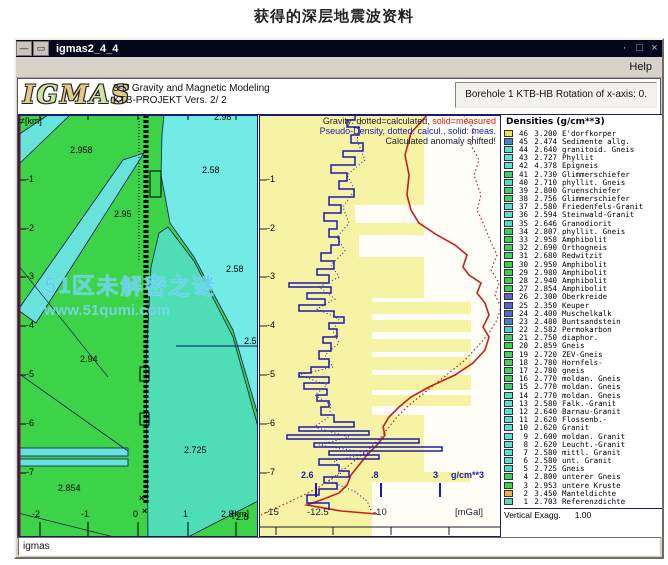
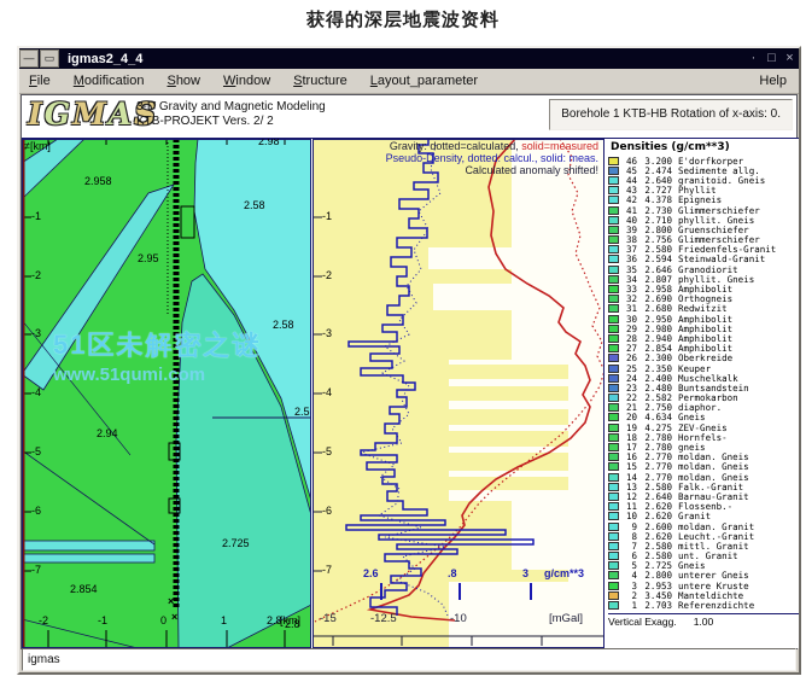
  获得的深层地震波资料
  —
  ▭
  igmas2_4_4
  ·
  □
  ×
+ File
+ Modification
+ Show
+ Window
+ Structure
+ Layout_parameter
  Help
  IGMAS
  3-D Gravity and Magnetic Modeling
  KTB-PROJEKT Vers. 2/ 2
  Borehole 1 KTB-HB Rotation of x-axis: 0.
  ≠[km]
  2.958
  2.95
  2.98
  2.58
  2.58
  2.5
  2.94
  2.725
  2.854
  2.8
  -1
  -2
  -3
  -4
  -5
  -6
  -7
  -2
  -1
  0
  1
  2.8
  [km]
  ×
  ×
  51区未解密之谜
  www.51qumi.com
  Gravity: dotted=calculated, solid=measured
  Pseudo-Density, dotted: calcul., solid: meas.
  Calculated anomaly shifted!
  -1
  -2
  -3
  -4
  -5
  -6
  -7
  2.6
  .8
  3
  g/cm**3
  -15
  -12.5
  -10
  [mGal]
  Densities (g/cm**3)
  46
  3.200
  E'dorfkorper
  45
  2.474
  Sedimente allg.
  44
  2.640
  granitoid. Gneis
  43
  2.727
  Phyllit
  42
  4.378
  Epigneis
  41
  2.730
  Glimmerschiefer
  40
  2.710
  phyllit. Gneis
  39
  2.800
  Gruenschiefer
  38
  2.756
  Glimmerschiefer
  37
  2.580
  Friedenfels-Granit
  36
  2.594
  Steinwald-Granit
  35
  2.646
  Granodiorit
  34
  2.807
  phyllit. Gneis
  33
  2.958
  Amphibolit
  32
  2.690
  Orthogneis
  31
  2.680
  Redwitzit
  30
  2.950
  Amphibolit
  29
  2.980
  Amphibolit
  28
  2.940
  Amphibolit
  27
  2.854
  Amphibolit
  26
  2.300
  Oberkreide
  25
  2.350
  Keuper
  24
  2.400
  Muschelkalk
  23
  2.480
  Buntsandstein
  22
  2.582
  Permokarbon
  21
  2.750
  diaphor.
  20
- 2.859
+ 4.634
  Gneis
  19
- 2.720
+ 4.275
  ZEV-Gneis
  18
  2.780
  Hornfels-
  17
  2.780
  gneis
  16
  2.770
  moldan. Gneis
  15
  2.770
  moldan. Gneis
  14
  2.770
  moldan. Gneis
  13
  2.580
  Falk.-Granit
  12
  2.640
  Barnau-Granit
  11
  2.620
  Flossenb.-
  10
  2.620
  Granit
  9
  2.600
  moldan. Granit
  8
  2.620
  Leucht.-Granit
  7
  2.580
  mittl. Granit
  6
  2.580
  unt. Granit
  5
  2.725
  Gneis
  4
  2.800
  unterer Gneis
  3
  2.953
  untere Kruste
  2
  3.450
  Manteldichte
  1
  2.703
  Referenzdichte
  Vertical Exagg. 1.00
  igmas
